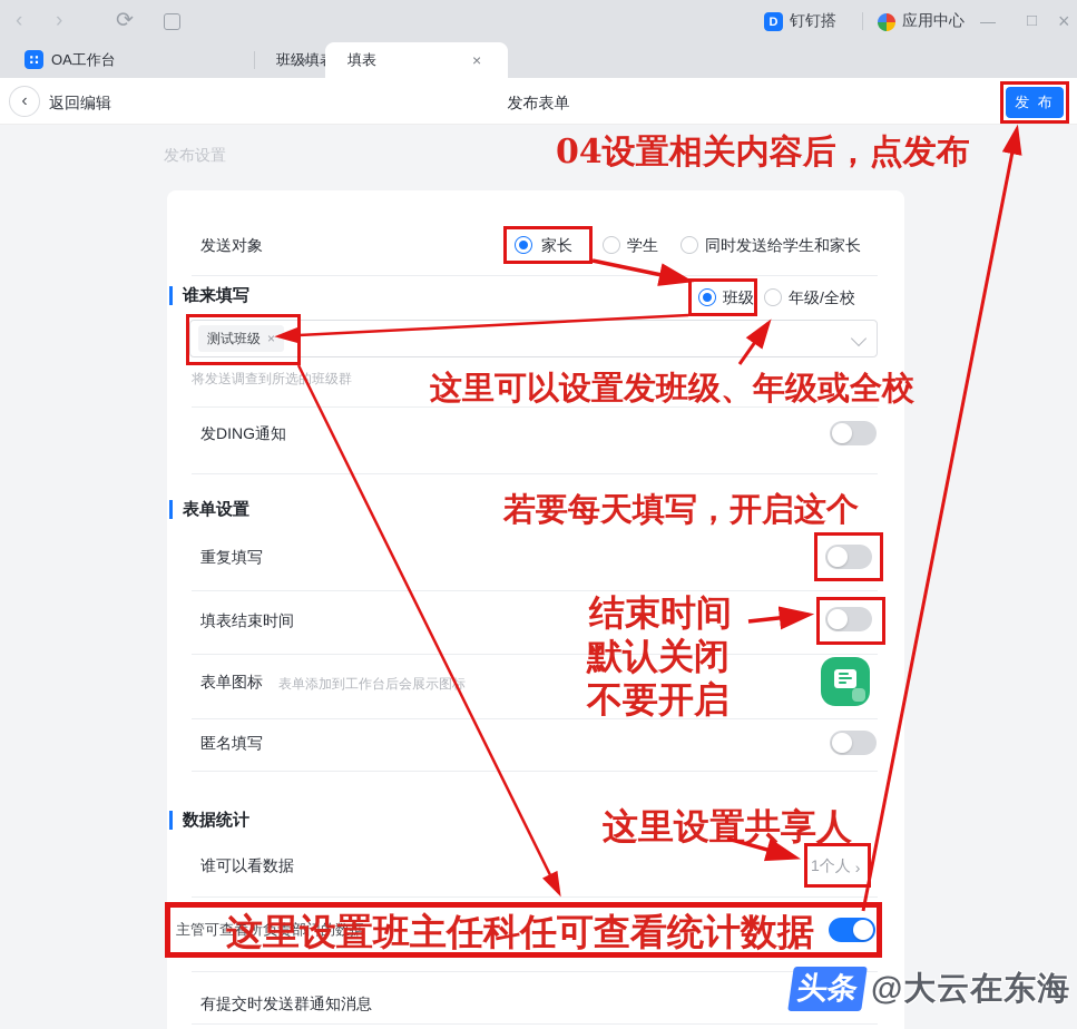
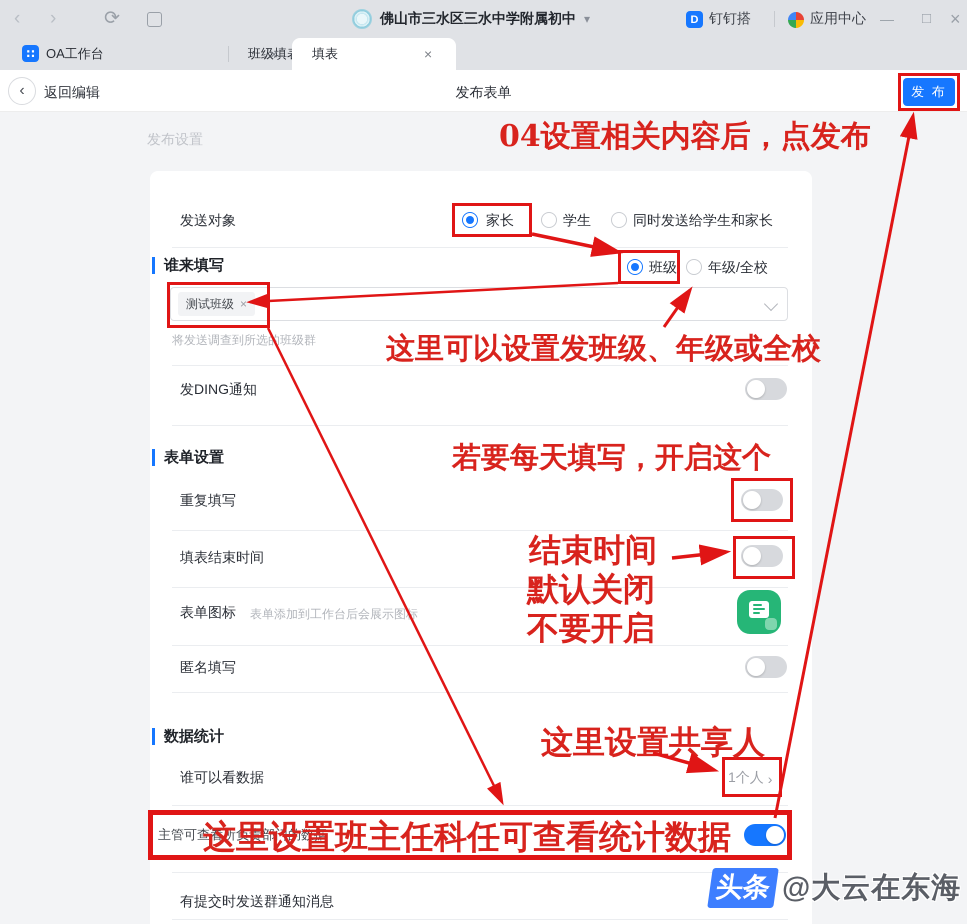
  ‹
  ›
  ⟳
+ 佛山市三水区三水中学附属初中
+ ▾
  D
  钉钉搭
  应用中心
  —
  □
  ×
  ∷
  OA工作台
  班级填
  ×
  填表
  ×
  ‹
  返回编辑
  发布表单
  发 布
  发布设置
  发送对象
  家长
  学生
  同时发送给学生和家长
  谁来填写
  班级
  年级/全校
  测试班级
  ×
  将发送调查到所选班级群
  发DING通知
  表单设置
  重复填写
  填表结束时间
  表单图标
  表单添加到工作台后会展示图标
  匿名填写
  数据统计
  谁可以看数据
  1个人
  ›
  主管可查看所负责部门的数据
  有提交时发送群通知消息
  04设置相关内容后，点发布
  这里可以设置发班级、年级或全校
  若要每天填写，开启这个
  结束时间
  默认关闭
  不要开启
  这里设置共享人
  这里设置班主任科任可查看统计数据
  @大云在东海
